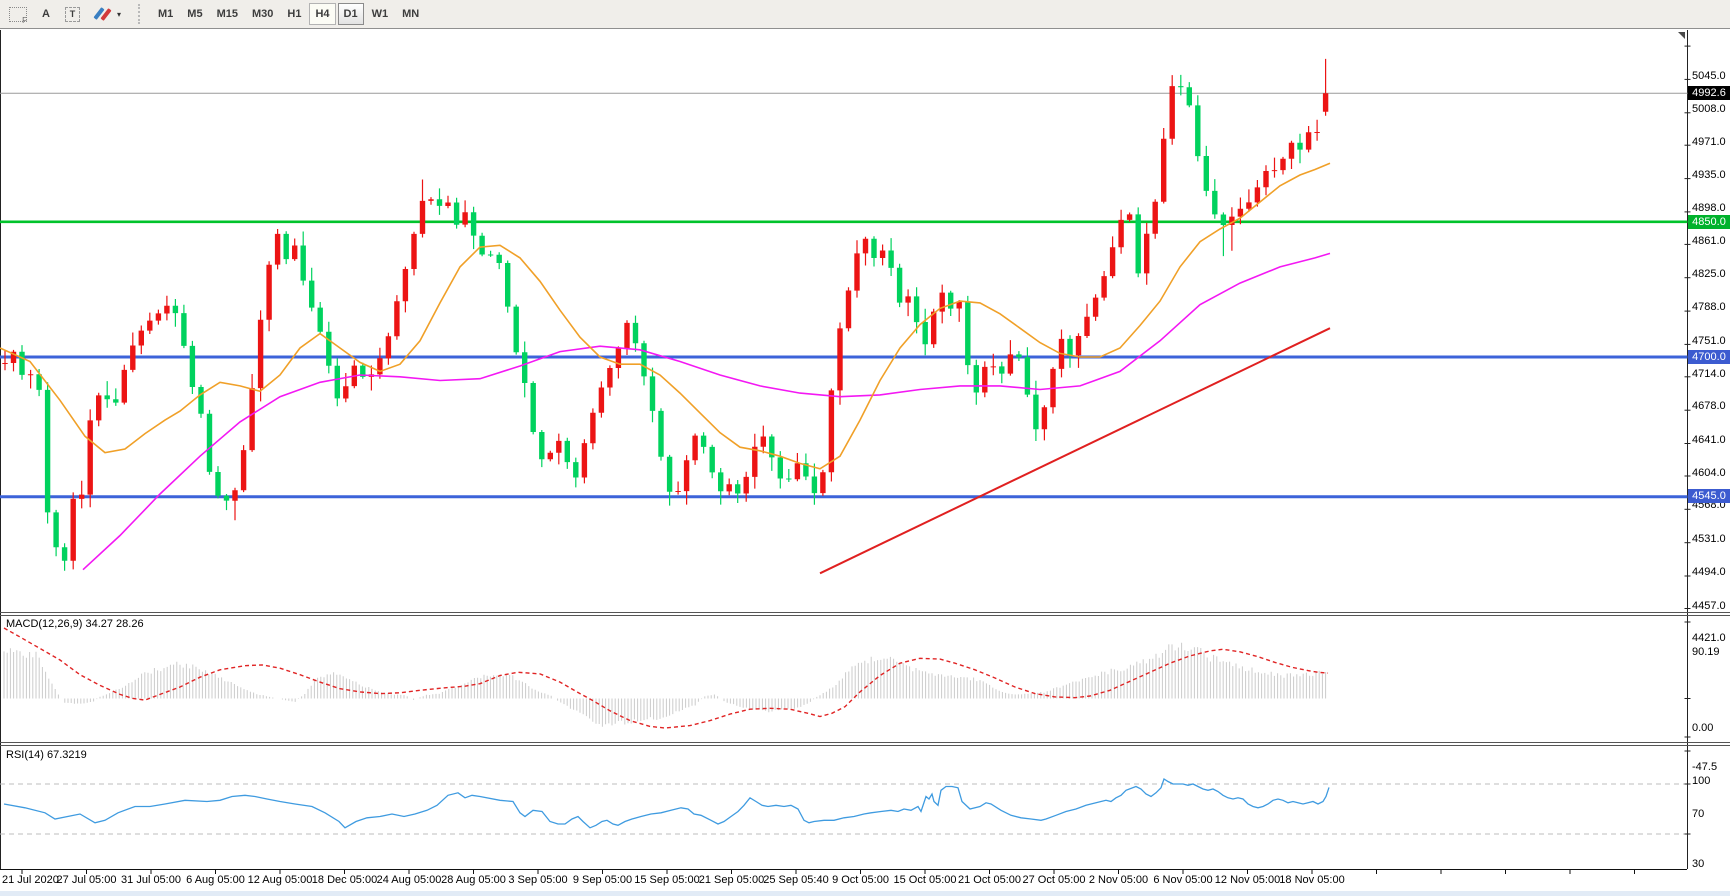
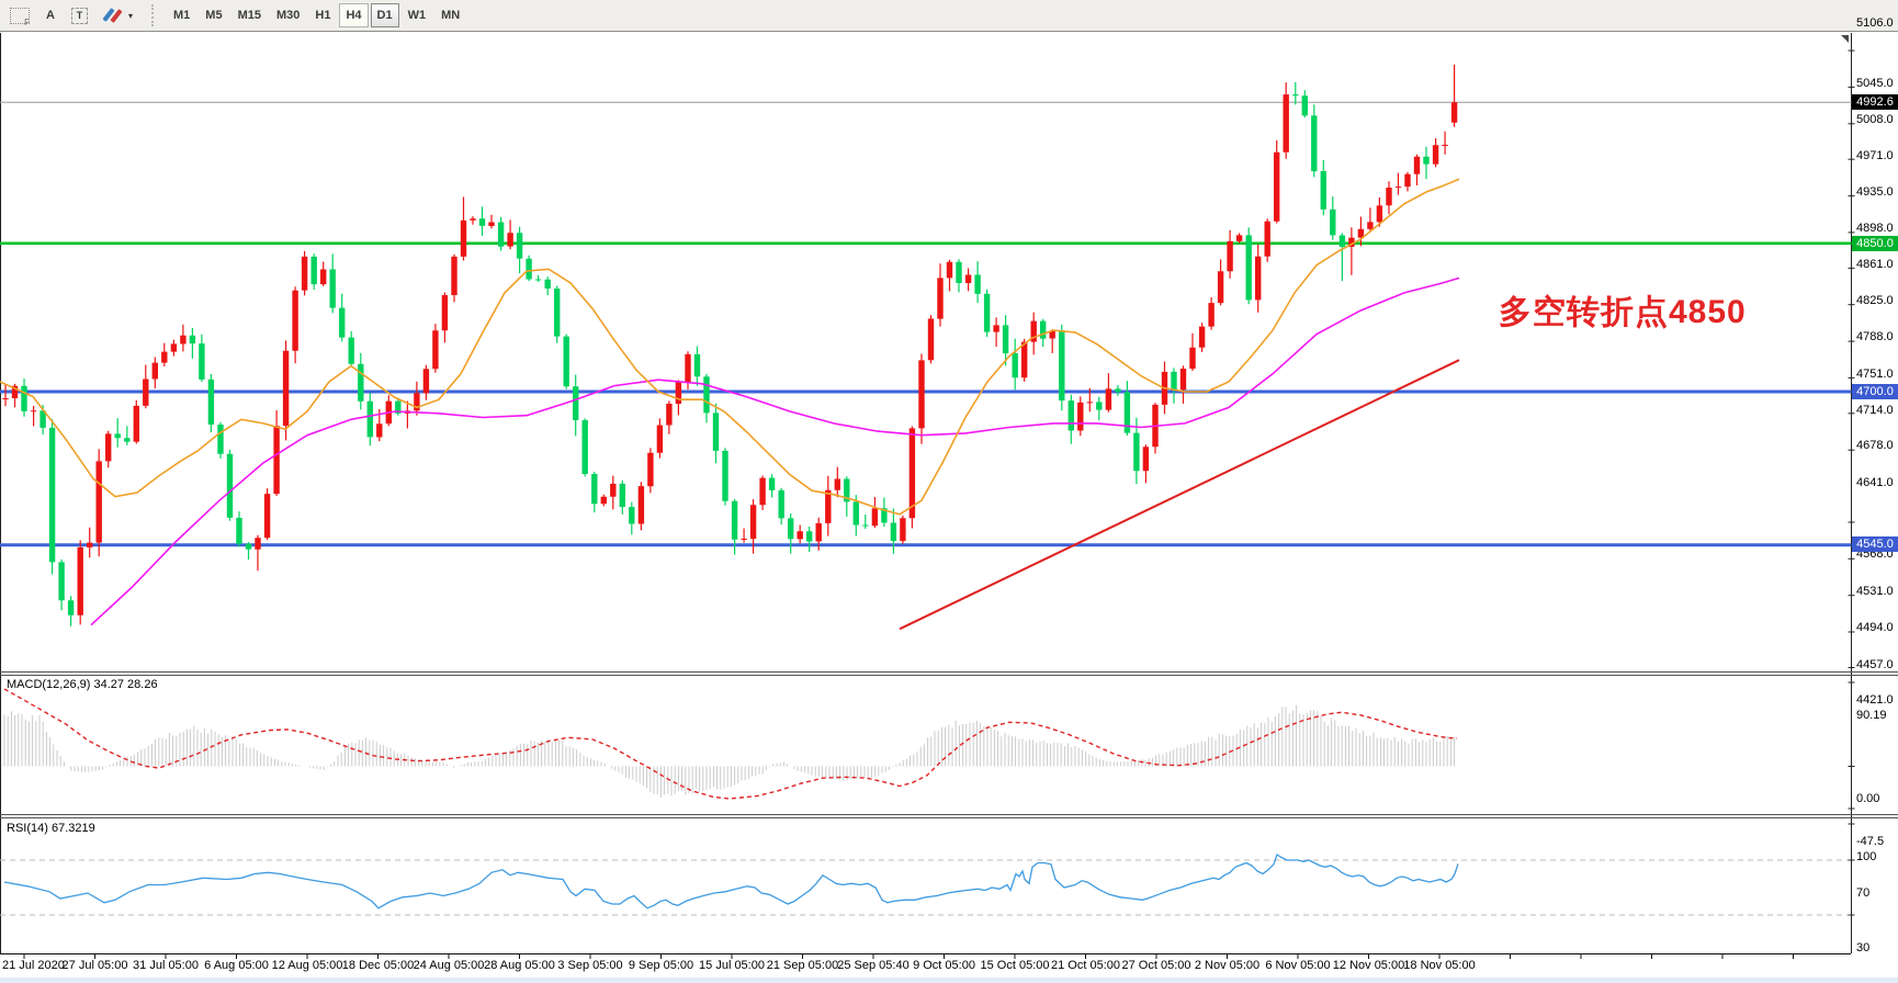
  F
  A
  T
  ▾
  M1
  M5
  M15
  M30
  H1
  H4
  D1
  W1
  MN
  MACD(12,26,9) 34.27 28.26
  RSI(14) 67.3219
  5045.0
  5008.0
  4971.0
  4935.0
  4898.0
  4861.0
  4825.0
  4788.0
  4751.0
  4714.0
  4678.0
  4641.0
- 4604.0
+ 5106.0
  4568.0
  4531.0
  4494.0
  4457.0
  4421.0
  90.19
  0.00
  -47.5
  100
  70
  30
  4992.6
  4850.0
  4700.0
  4545.0
+ 多空转折点4850
  21 Jul 2020
  27 Jul 05:00
  31 Jul 05:00
  6 Aug 05:00
  12 Aug 05:00
  18 Dec 05:00
  24 Aug 05:00
  28 Aug 05:00
  3 Sep 05:00
  9 Sep 05:00
- 15 Sep 05:00
+ 15 Jul 05:00
  21 Sep 05:00
  25 Sep 05:40
  9 Oct 05:00
  15 Oct 05:00
  21 Oct 05:00
  27 Oct 05:00
  2 Nov 05:00
  6 Nov 05:00
  12 Nov 05:00
  18 Nov 05:00
